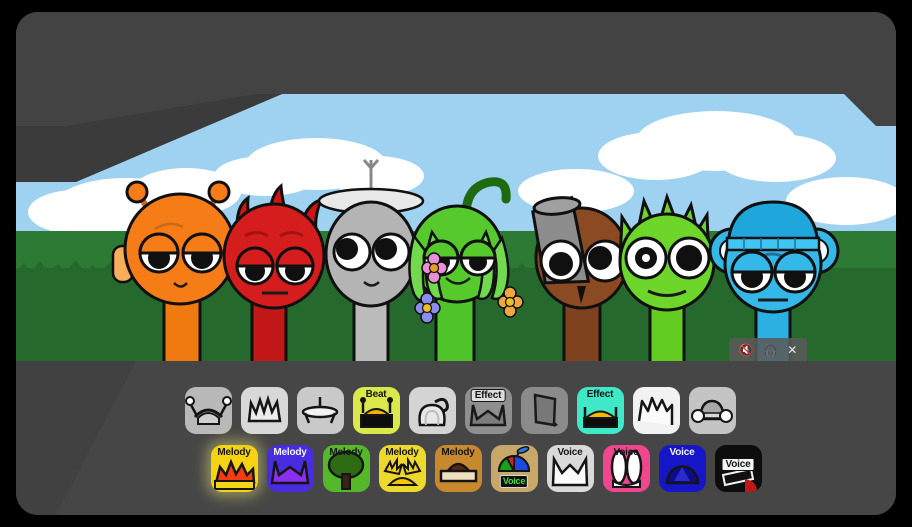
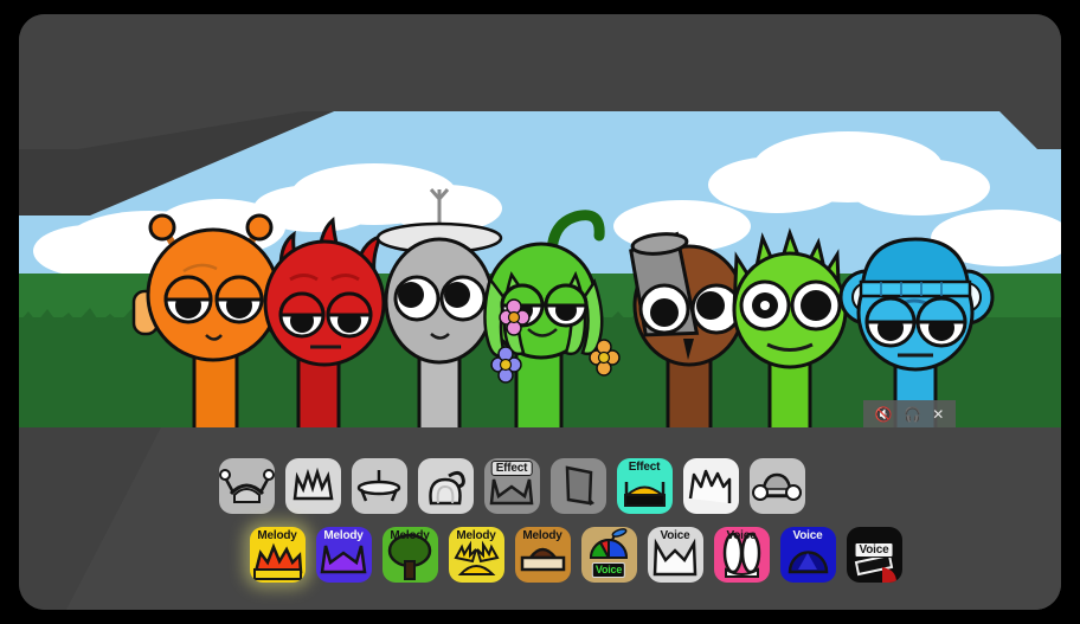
  🔇
  🎧
  ✕
- Beat
  Effect
  Effect
  Melody
  Melody
  Melody
  Melody
  Melody
  Voice
  Voice
  Voice
  Voice
  Voice
